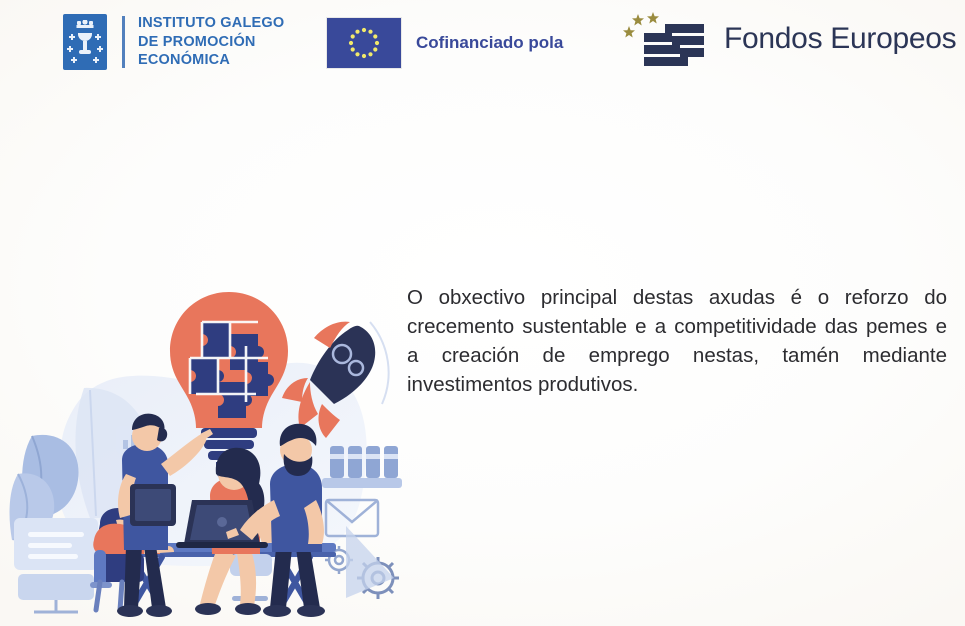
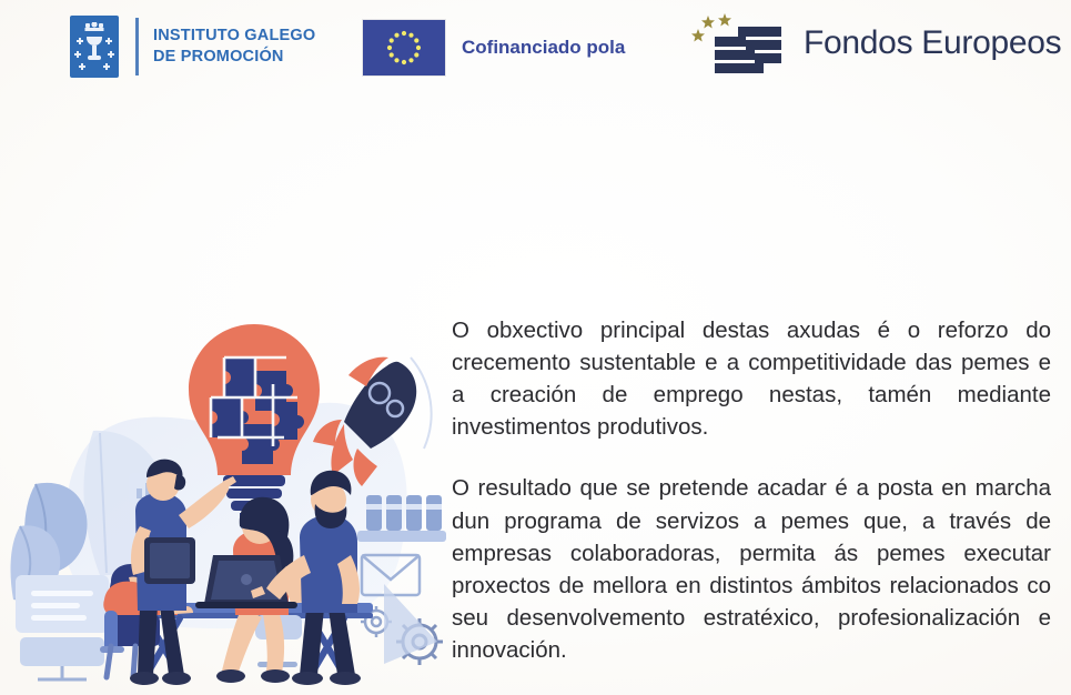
  INSTITUTO GALEGO
  DE PROMOCIÓN
- ECONÓMICA
  Cofinanciado pola
  Fondos Europeos
  O obxectivo principal destas axudas é o reforzo do crecemento sustentable e a competitividade das pemes e a creación de emprego nestas, tamén mediante investimentos produtivos.
+ O resultado que se pretende acadar é a posta en marcha dun programa de servizos a pemes que, a través de empresas colaboradoras, permita ás pemes executar proxectos de mellora en distintos ámbitos relacionados co seu desenvolvemento estratéxico, profesionalización e innovación.
